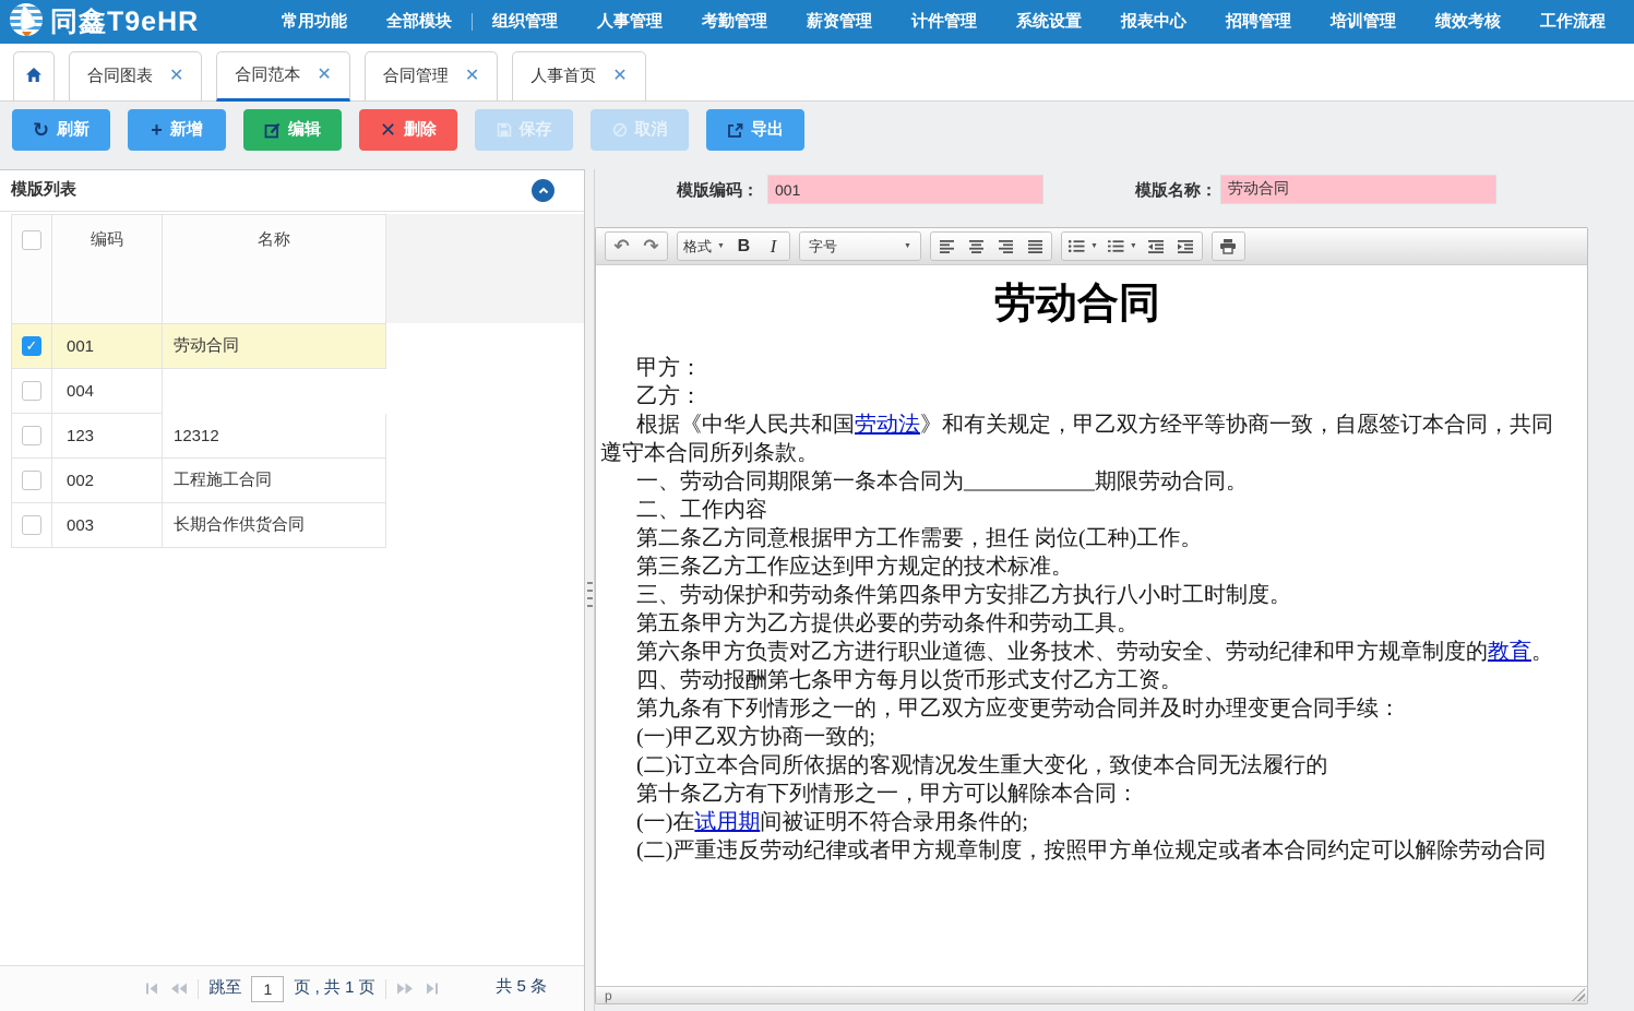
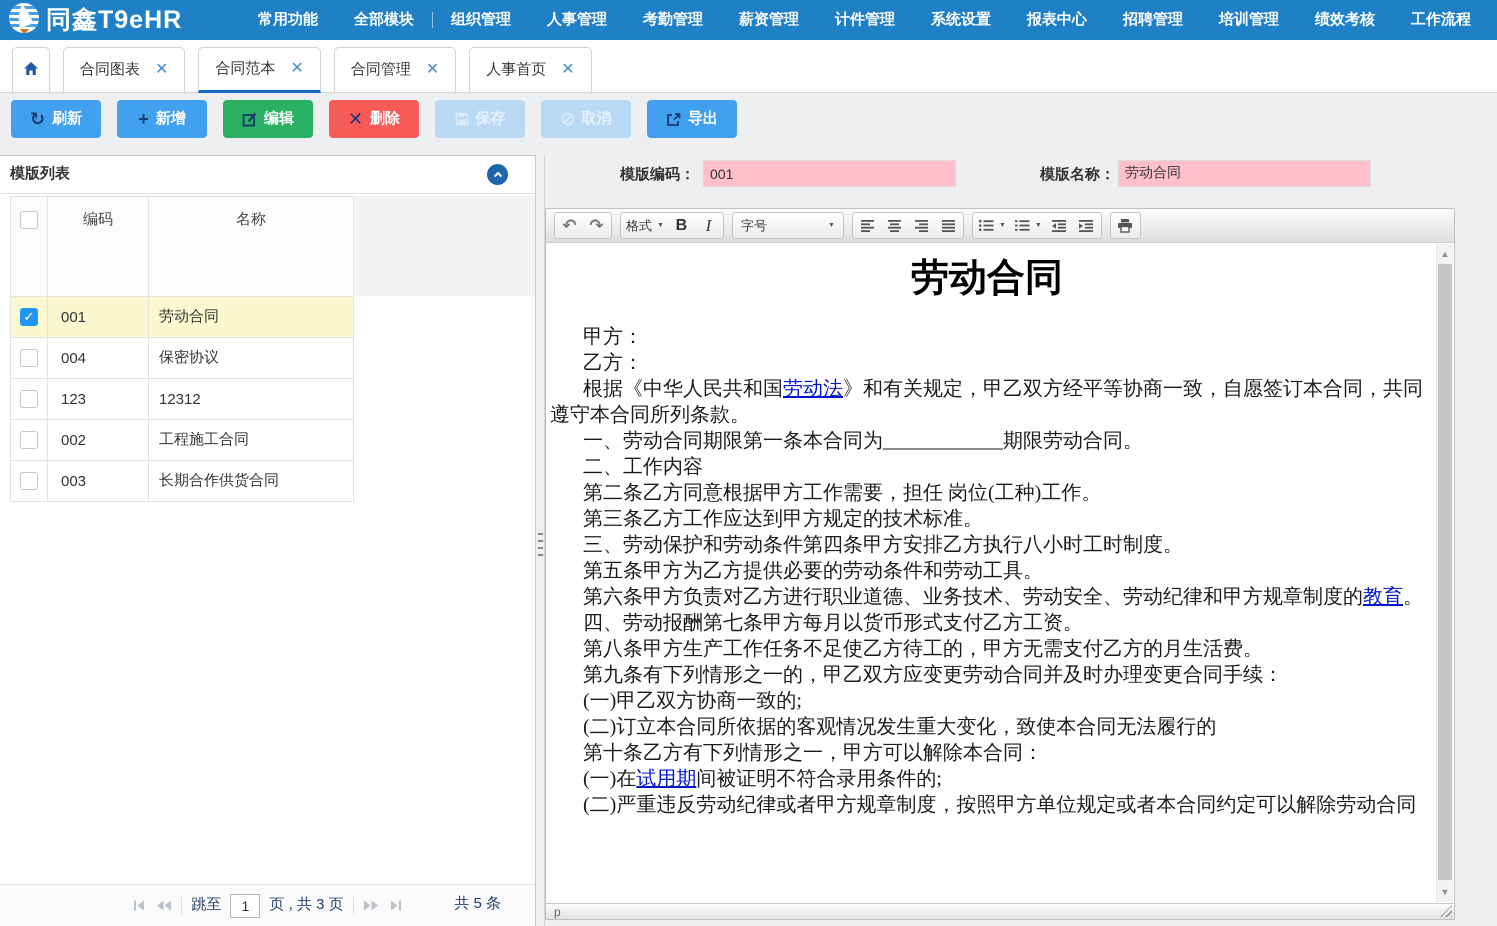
  同鑫T9eHR
  常用功能
  全部模块
  组织管理
  人事管理
  考勤管理
  薪资管理
  计件管理
  系统设置
  报表中心
  招聘管理
  培训管理
  绩效考核
  工作流程
  合同图表
  ✕
  合同范本
  ✕
  合同管理
  ✕
  人事首页
  ✕
  ↻
  刷新
  +
  新增
  编辑
  ✕
  删除
  保存
  取消
  导出
  模版列表
  编码
  名称
  001
  劳动合同
  004
+ 保密协议
  123
  12312
  002
  工程施工合同
  003
  长期合作供货合同
  跳至
  1
- 页 , 共 1 页
+ 页 , 共 3 页
  共 5 条
  模版编码：
  001
  模版名称：
  劳动合同
  ↶
  ↷
  格式
  B
  I
  字号
  劳动合同
  甲方：
  乙方：
  根据《中华人民共和国劳动法》和有关规定，甲乙双方经平等协商一致，自愿签订本合同，共同遵守本合同所列条款。
  一、劳动合同期限第一条本合同为____________期限劳动合同。
  二、工作内容
  第二条乙方同意根据甲方工作需要，担任 岗位(工种)工作。
  第三条乙方工作应达到甲方规定的技术标准。
  三、劳动保护和劳动条件第四条甲方安排乙方执行八小时工时制度。
  第五条甲方为乙方提供必要的劳动条件和劳动工具。
  第六条甲方负责对乙方进行职业道德、业务技术、劳动安全、劳动纪律和甲方规章制度的教育。
  四、劳动报酬第七条甲方每月以货币形式支付乙方工资。
+ 第八条甲方生产工作任务不足使乙方待工的，甲方无需支付乙方的月生活费。
  第九条有下列情形之一的，甲乙双方应变更劳动合同并及时办理变更合同手续：
  (一)甲乙双方协商一致的;
  (二)订立本合同所依据的客观情况发生重大变化，致使本合同无法履行的
  第十条乙方有下列情形之一，甲方可以解除本合同：
  (一)在试用期间被证明不符合录用条件的;
  (二)严重违反劳动纪律或者甲方规章制度，按照甲方单位规定或者本合同约定可以解除劳动合同
+ ▲
+ ▼
  p
